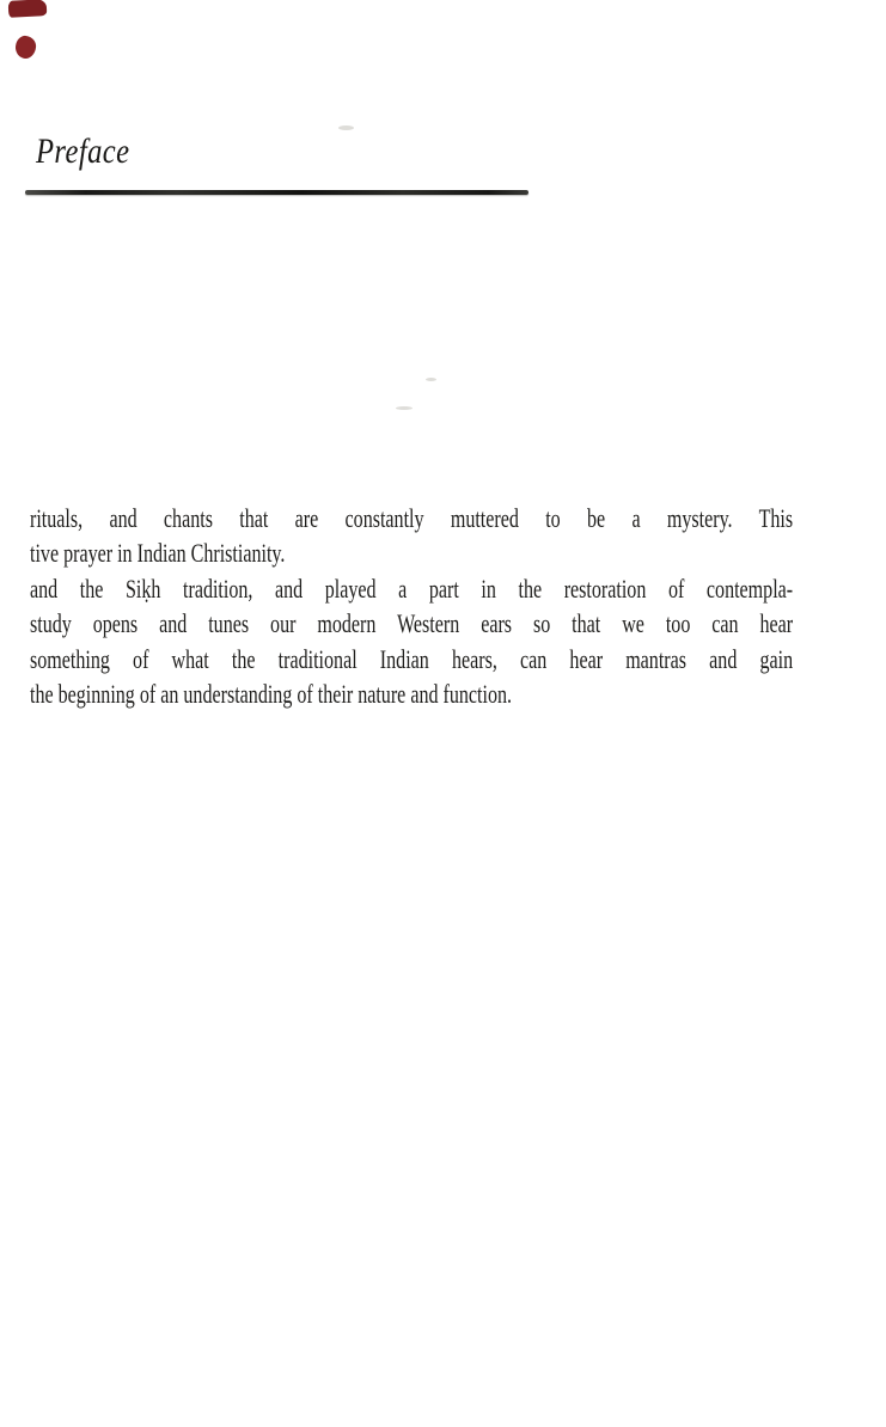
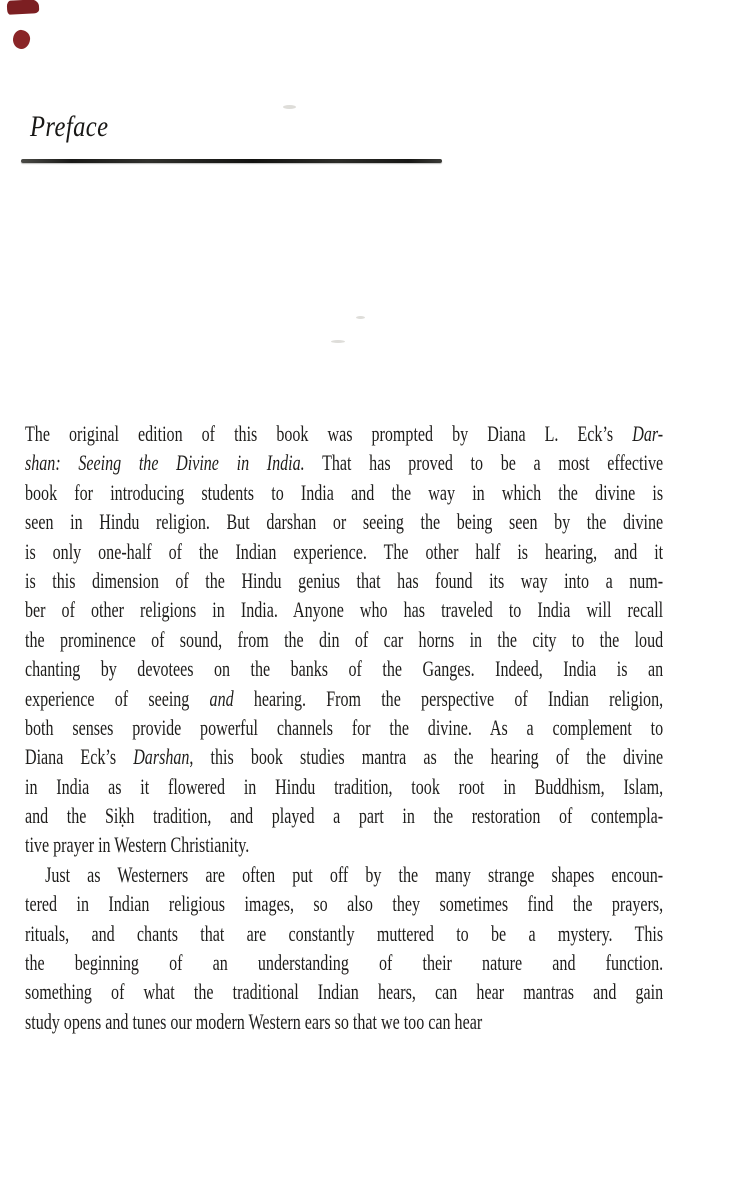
  Preface
+ The original edition of this book was prompted by Diana L. Eck’s Dar-
+ shan: Seeing the Divine in India. That has proved to be a most effective
+ book for introducing students to India and the way in which the divine is
+ seen in Hindu religion. But darshan or seeing the being seen by the divine
+ is only one-half of the Indian experience. The other half is hearing, and it
+ is this dimension of the Hindu genius that has found its way into a num-
+ ber of other religions in India. Anyone who has traveled to India will recall
+ the prominence of sound, from the din of car horns in the city to the loud
+ chanting by devotees on the banks of the Ganges. Indeed, India is an
+ experience of seeing and hearing. From the perspective of Indian religion,
+ both senses provide powerful channels for the divine. As a complement to
+ Diana Eck’s Darshan, this book studies mantra as the hearing of the divine
+ in India as it flowered in Hindu tradition, took root in Buddhism, Islam,
- rituals, and chants that are constantly muttered to be a mystery. This
+ and the Siḳh tradition, and played a part in the restoration of contempla-
- tive prayer in Indian Christianity.
+ tive prayer in Western Christianity.
+ Just as Westerners are often put off by the many strange shapes encoun-
+ tered in Indian religious images, so also they sometimes find the prayers,
- and the Siḳh tradition, and played a part in the restoration of contempla-
+ rituals, and chants that are constantly muttered to be a mystery. This
- study opens and tunes our modern Western ears so that we too can hear
+ the beginning of an understanding of their nature and function.
  something of what the traditional Indian hears, can hear mantras and gain
- the beginning of an understanding of their nature and function.
+ study opens and tunes our modern Western ears so that we too can hear
